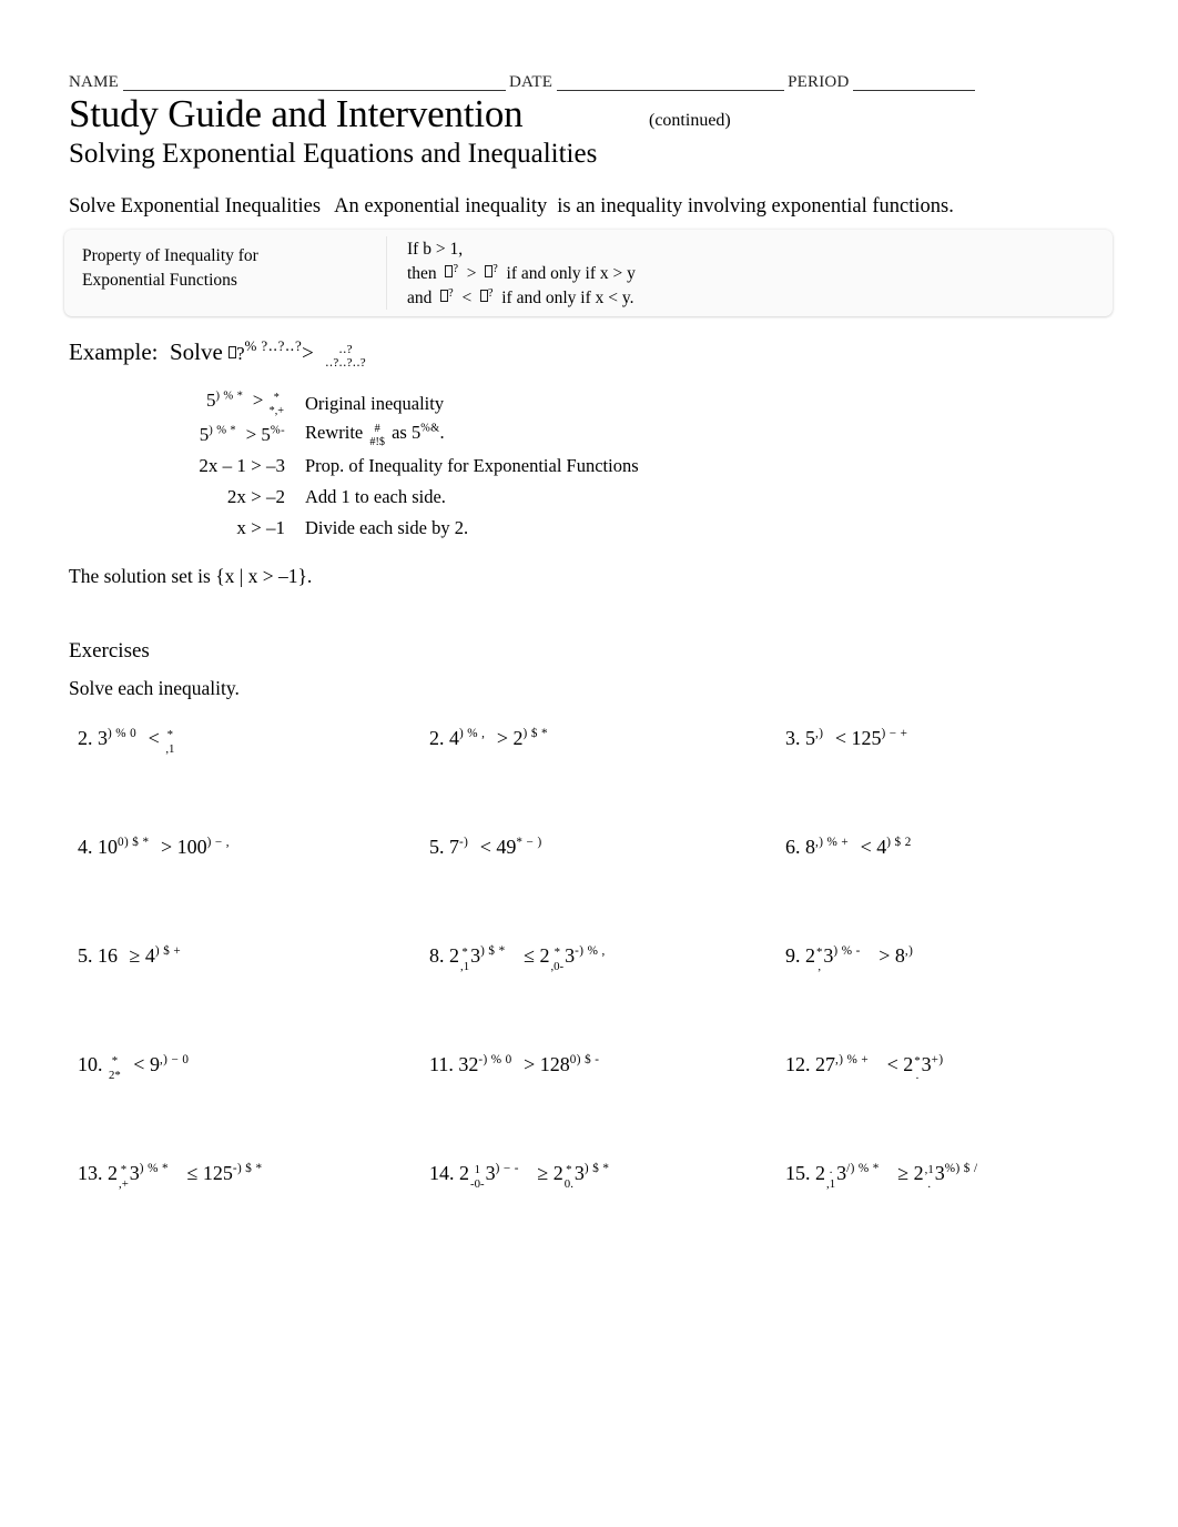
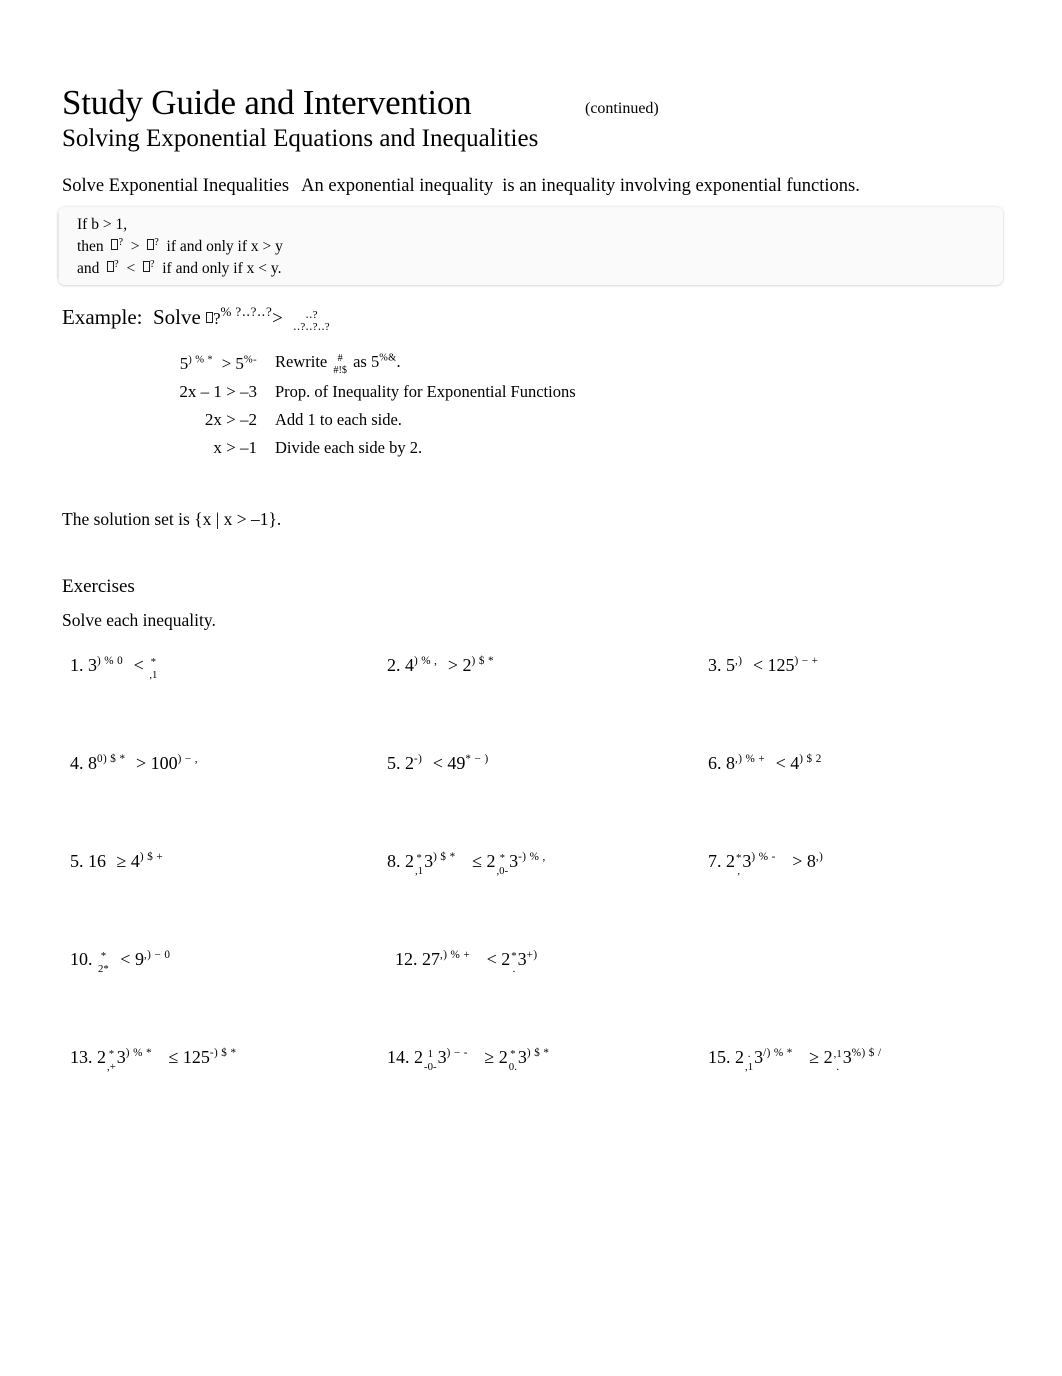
- NAME
- DATE
- PERIOD
  Study Guide and Intervention
  (continued)
  Solving Exponential Equations and Inequalities
  Solve Exponential Inequalities An exponential inequality is an inequality involving exponential functions.
- Property of Inequality for
- Exponential Functions
  If b > 1,
  then ? > ? if and only if x > y
  and ? < ? if and only if x < y.
  Example: Solve ?% ?‥?‥?>
  ‥?
  ‥?‥?‥?
- 5) % * > * *,+	Original inequality
  5) % * > 5%-	Rewrite # #!$ as 5%&.
  2x – 1 > –3	Prop. of Inequality for Exponential Functions
  2x > –2	Add 1 to each side.
  x > –1	Divide each side by 2.
  The solution set is {x | x > –1}.
  Exercises
  Solve each inequality.
- 2. 3) % 0 <
+ 1. 3) % 0 <
  *
  ,1
  2. 4) % , > 2) $ *
  3. 5,) < 125) − +
- 4. 100) $ * > 100) − ,
+ 4. 80) $ * > 100) − ,
- 5. 7-) < 49* − )
+ 5. 2-) < 49* − )
  6. 8,) % + < 4) $ 2
  5. 16 ≥ 4) $ +
  8. 2
  *
  ,1
  3) $ * ≤ 2
  *
  ,0-
  3-) % ,
- 9. 2
+ 7. 2
  *
  ,
  3) % - > 8,)
  10.
  *
  2*
  < 9,) − 0
- 11. 32-) % 0 > 1280) $ -
  12. 27,) % + < 2
  *
  .
  3+)
  13. 2
  *
  ,+
  3) % * ≤ 125-) $ *
  14. 2
  1
  -0-
  3) − - ≥ 2
  *
  0.
  3) $ *
  15. 2
  .
  ,1
  3/) % * ≥ 2
  ,1
  .
  3%) $ /
